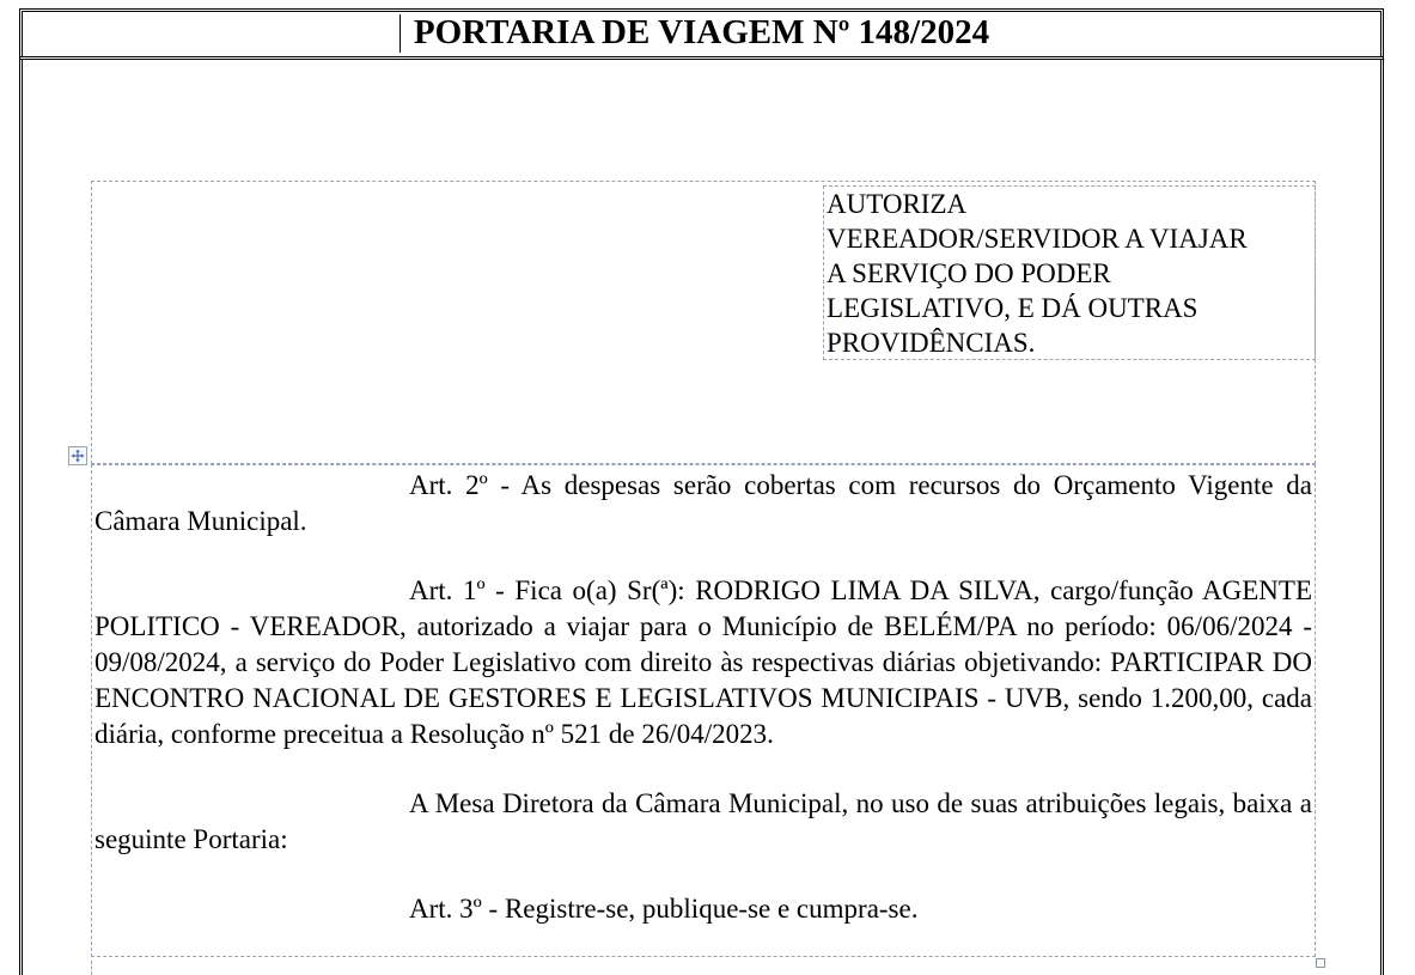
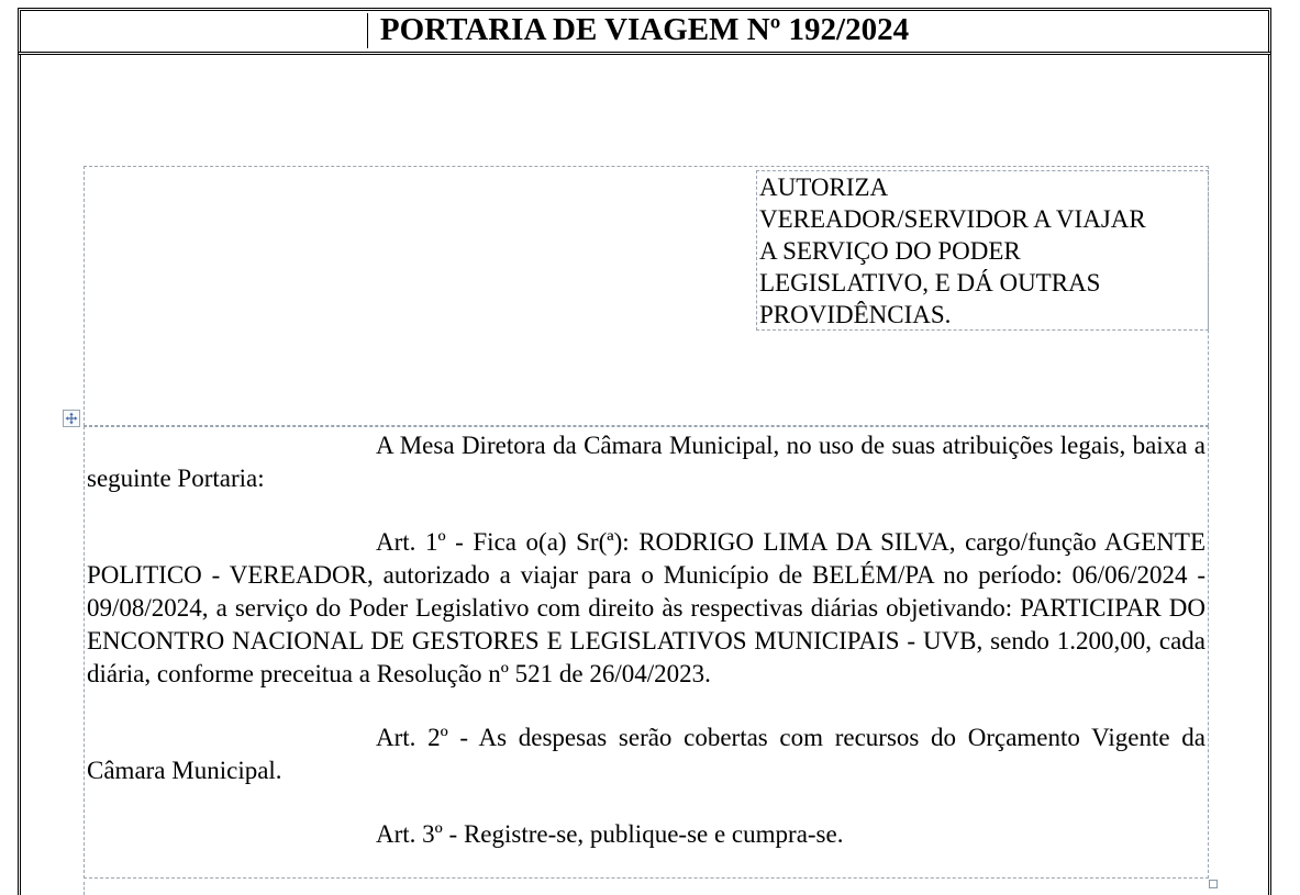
- PORTARIA DE VIAGEM Nº 148/2024
+ PORTARIA DE VIAGEM Nº 192/2024
  AUTORIZA
  VEREADOR/SERVIDOR A VIAJAR
  A SERVIÇO DO PODER
  LEGISLATIVO, E DÁ OUTRAS
  PROVIDÊNCIAS.
- Art. 2º - As despesas serão cobertas com recursos do Orçamento Vigente da Câmara Municipal.
+ A Mesa Diretora da Câmara Municipal, no uso de suas atribuições legais, baixa a seguinte Portaria:
  Art. 1º - Fica o(a) Sr(ª): RODRIGO LIMA DA SILVA, cargo/função AGENTE POLITICO - VEREADOR, autorizado a viajar para o Município de BELÉM/PA no período: 06/06/2024 - 09/08/2024, a serviço do Poder Legislativo com direito às respectivas diárias objetivando: PARTICIPAR DO ENCONTRO NACIONAL DE GESTORES E LEGISLATIVOS MUNICIPAIS - UVB, sendo 1.200,00, cada diária, conforme preceitua a Resolução nº 521 de 26/04/2023.
- A Mesa Diretora da Câmara Municipal, no uso de suas atribuições legais, baixa a seguinte Portaria:
+ Art. 2º - As despesas serão cobertas com recursos do Orçamento Vigente da Câmara Municipal.
  Art. 3º - Registre-se, publique-se e cumpra-se.
